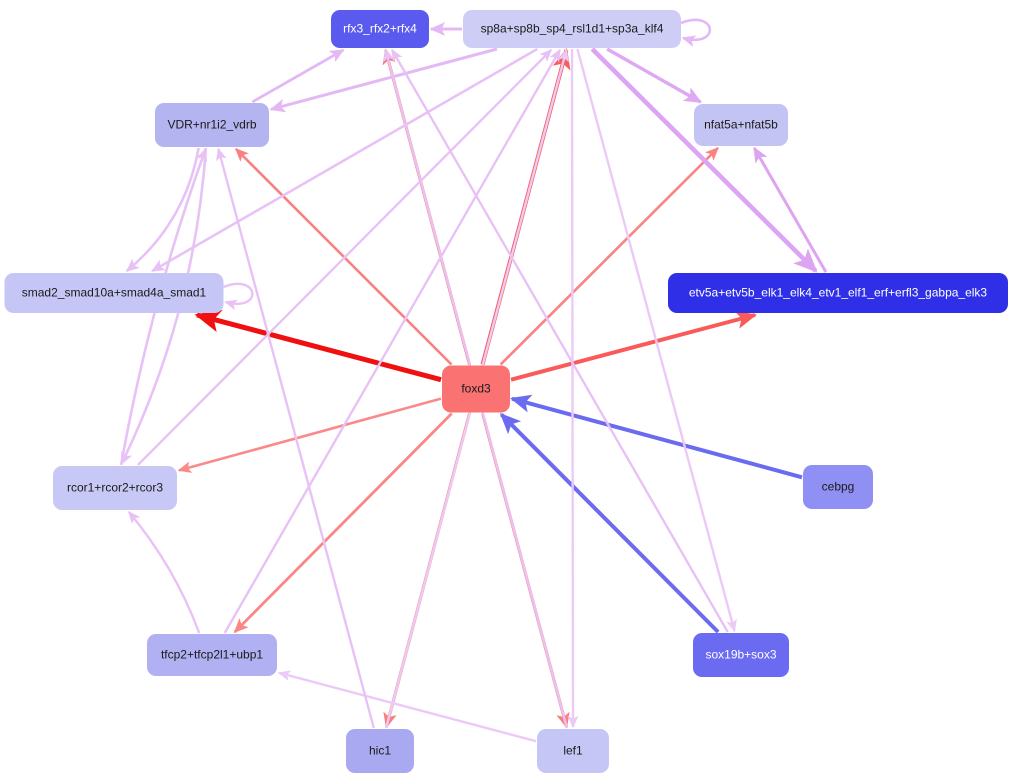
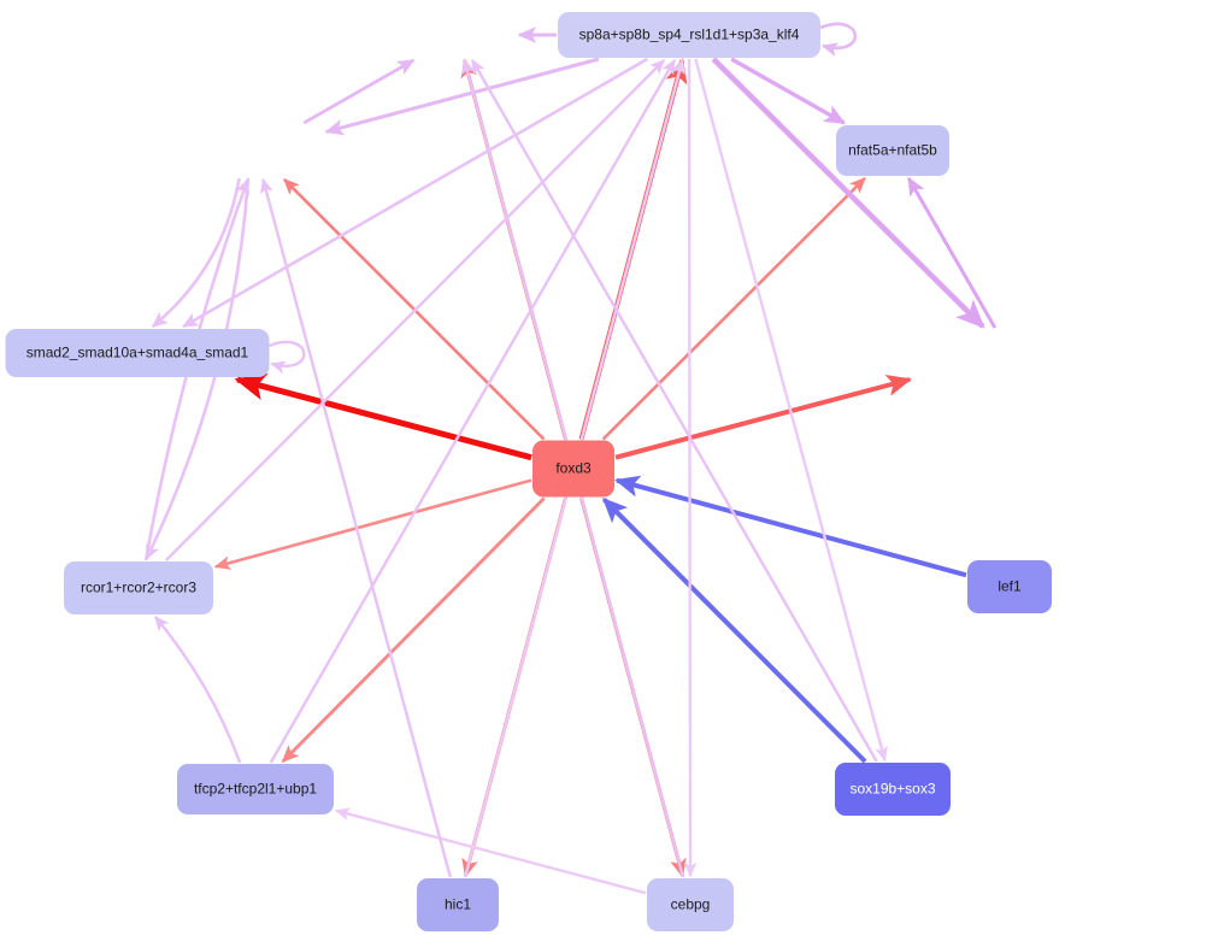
- rfx3_rfx2+rfx4
  sp8a+sp8b_sp4_rsl1d1+sp3a_klf4
- VDR+nr1i2_vdrb
  nfat5a+nfat5b
  smad2_smad10a+smad4a_smad1
- etv5a+etv5b_elk1_elk4_etv1_elf1_erf+erfl3_gabpa_elk3
  foxd3
  rcor1+rcor2+rcor3
- cebpg
+ lef1
  tfcp2+tfcp2l1+ubp1
  sox19b+sox3
  hic1
- lef1
+ cebpg
